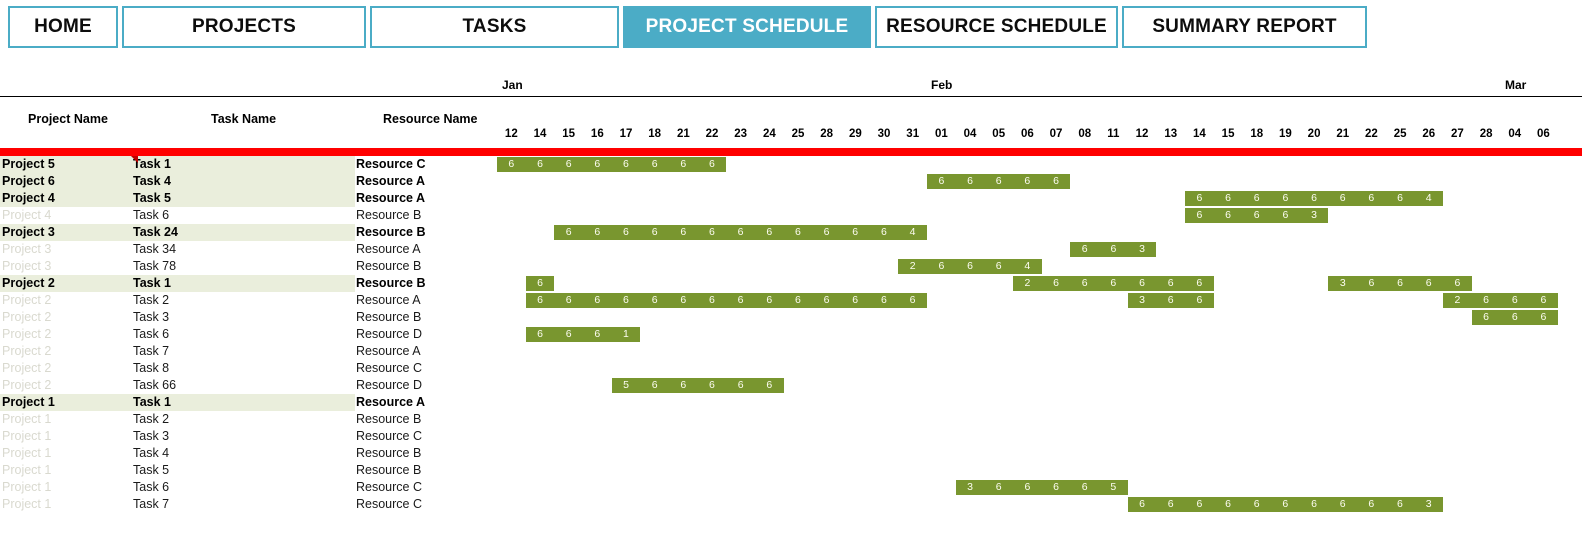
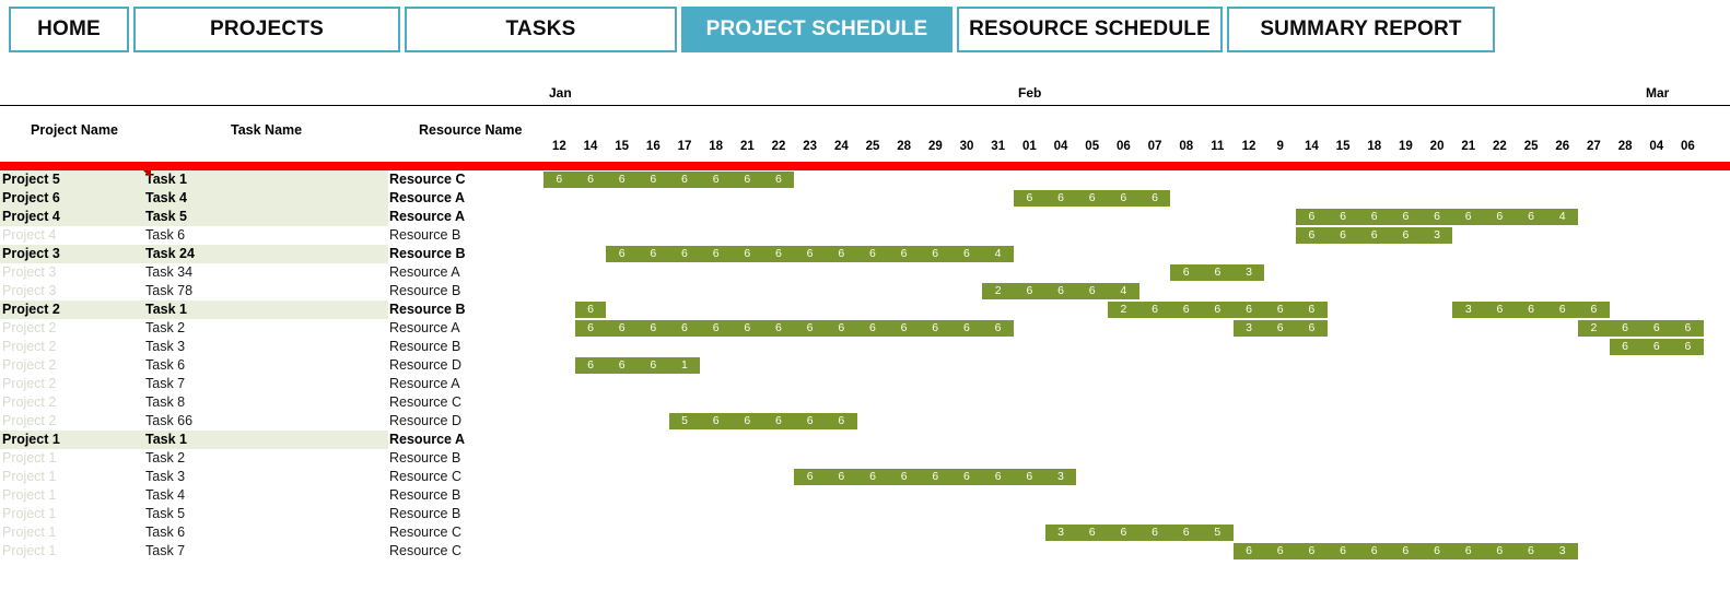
  HOME
  PROJECTS
  TASKS
  PROJECT SCHEDULE
  RESOURCE SCHEDULE
  SUMMARY REPORT
  Jan
  Feb
  Mar
  Project Name
  Task Name
  Resource Name
  12
  14
  15
  16
  17
  18
  21
  22
  23
  24
  25
  28
  29
  30
  31
  01
  04
  05
  06
  07
  08
  11
  12
- 13
+ 9
  14
  15
  18
  19
  20
  21
  22
  25
  26
  27
  28
  04
  06
  Project 5
  Task 1
  Resource C
  6 6 6 6 6 6 6 6
  Project 6
  Task 4
  Resource A
  6 6 6 6 6
  Project 4
  Task 5
  Resource A
  6 6 6 6 6 6 6 6 4
  Project 4
  Task 6
  Resource B
  6 6 6 6 3
  Project 3
  Task 24
  Resource B
  6 6 6 6 6 6 6 6 6 6 6 6 4
  Project 3
  Task 34
  Resource A
  6 6 3
  Project 3
  Task 78
  Resource B
  2 6 6 6 4
  Project 2
  Task 1
  Resource B
  6
  2 6 6 6 6 6 6
  3 6 6 6 6
  Project 2
  Task 2
  Resource A
  6 6 6 6 6 6 6 6 6 6 6 6 6 6
  3 6 6
  2 6 6 6
  Project 2
  Task 3
  Resource B
  6 6 6
  Project 2
  Task 6
  Resource D
  6 6 6 1
  Project 2
  Task 7
  Resource A
  Project 2
  Task 8
  Resource C
  Project 2
  Task 66
  Resource D
  5 6 6 6 6 6
  Project 1
  Task 1
  Resource A
  Project 1
  Task 2
  Resource B
  Project 1
  Task 3
  Resource C
+ 6 6 6 6 6 6 6 6 3
  Project 1
  Task 4
  Resource B
  Project 1
  Task 5
  Resource B
  Project 1
  Task 6
  Resource C
  3 6 6 6 6 5
  Project 1
  Task 7
  Resource C
  6 6 6 6 6 6 6 6 6 6 3
